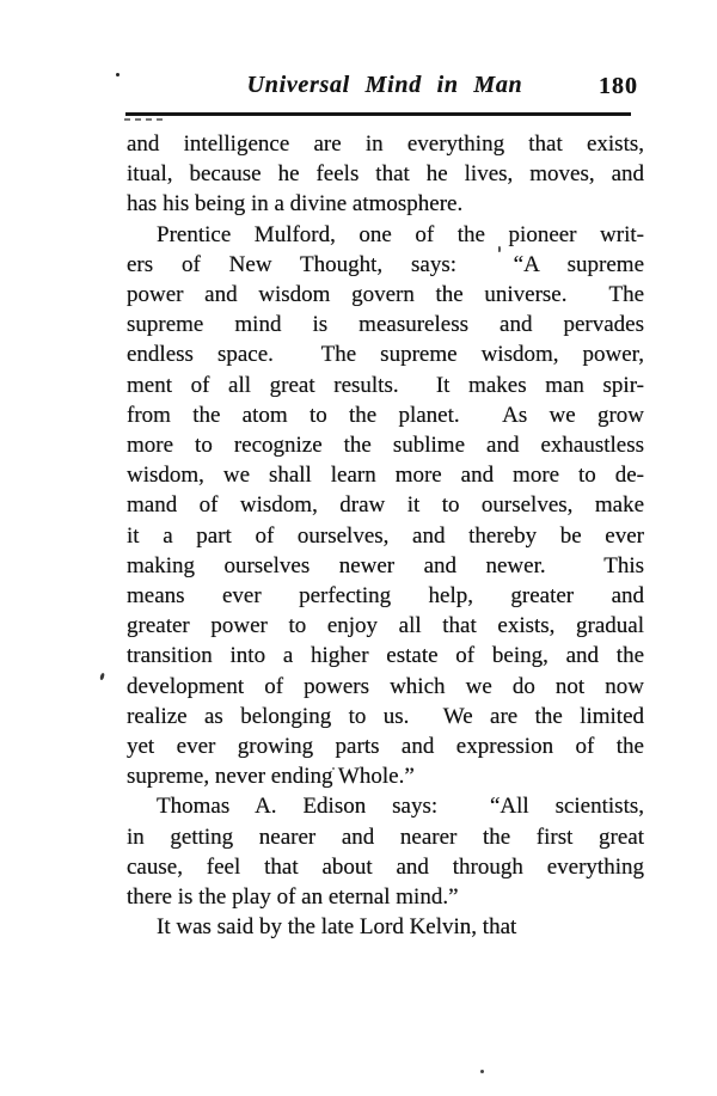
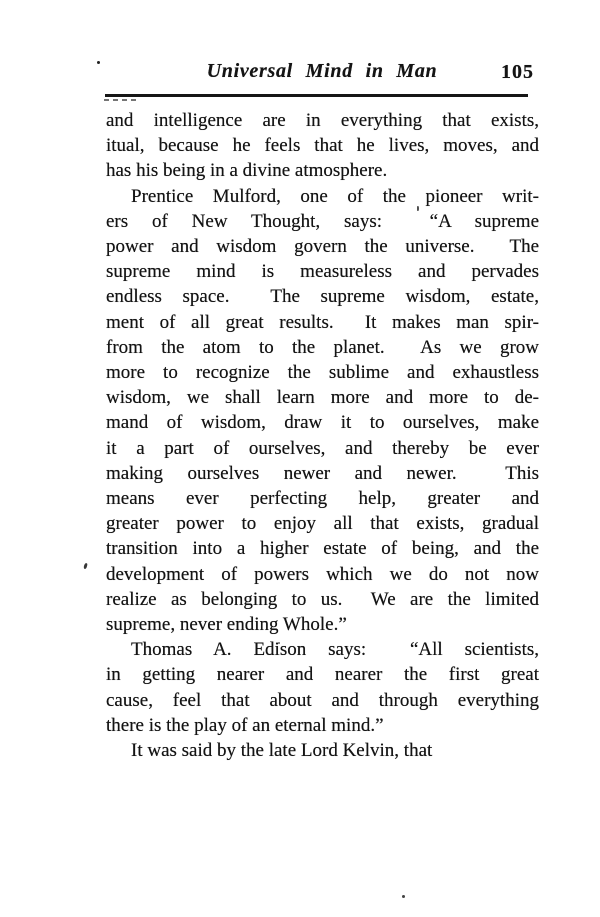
  Universal Mind in Man
- 180
+ 105
  and intelligence are in everything that exists,
  itual, because he feels that he lives, moves, and
  has his being in a divine atmosphere.
  Prentice Mulford, one of the pioneer writ-
  ers of New Thought, says: “A supreme
  power and wisdom govern the universe. The
  supreme mind is measureless and pervades
- endless space. The supreme wisdom, power,
+ endless space. The supreme wisdom, estate,
  ment of all great results. It makes man spir-
  from the atom to the planet. As we grow
  more to recognize the sublime and exhaustless
  wisdom, we shall learn more and more to de-
  mand of wisdom, draw it to ourselves, make
  it a part of ourselves, and thereby be ever
  making ourselves newer and newer. This
  means ever perfecting help, greater and
  greater power to enjoy all that exists, gradual
  transition into a higher estate of being, and the
  development of powers which we do not now
  realize as belonging to us. We are the limited
- yet ever growing parts and expression of the
  supreme, never ending Whole.”
  Thomas A. Edison says: “All scientists,
  in getting nearer and nearer the first great
  cause, feel that about and through everything
  there is the play of an eternal mind.”
  It was said by the late Lord Kelvin, that
